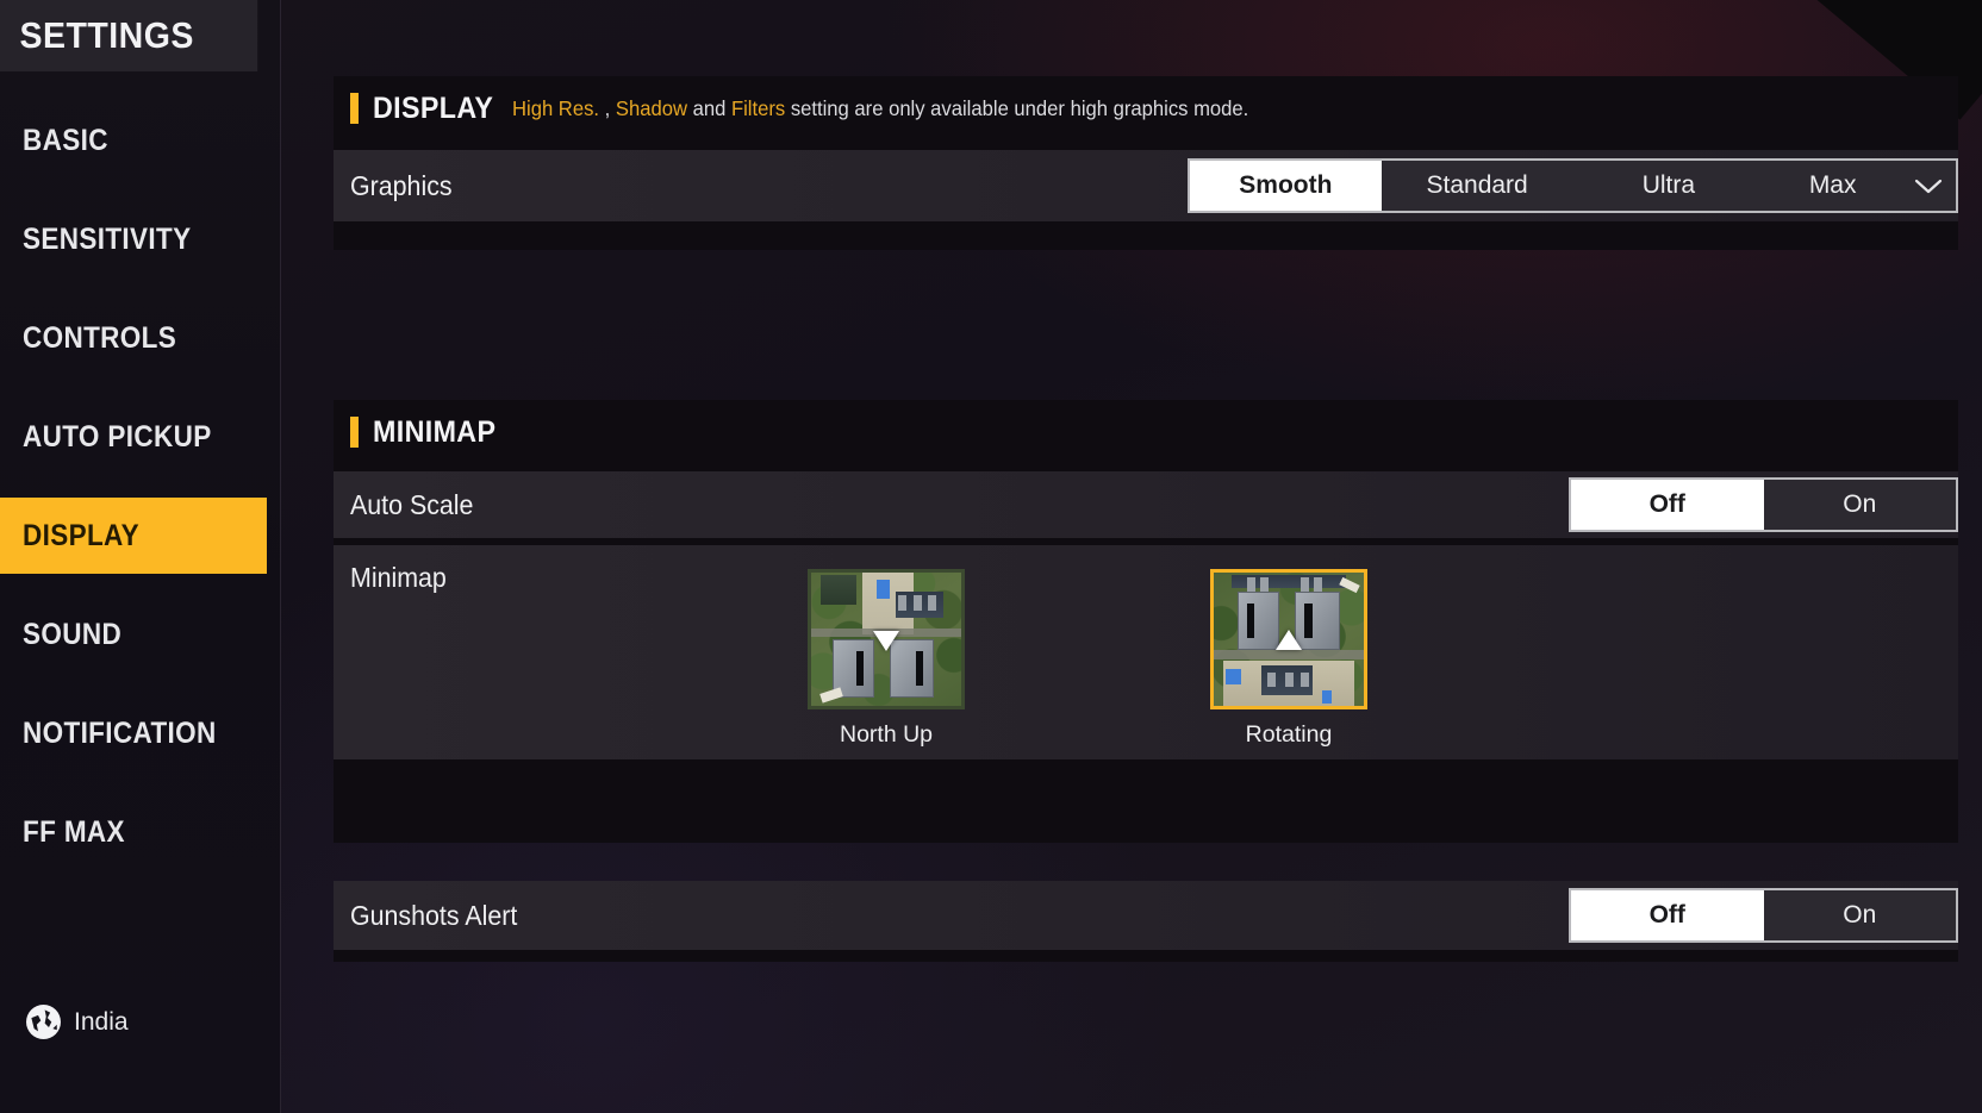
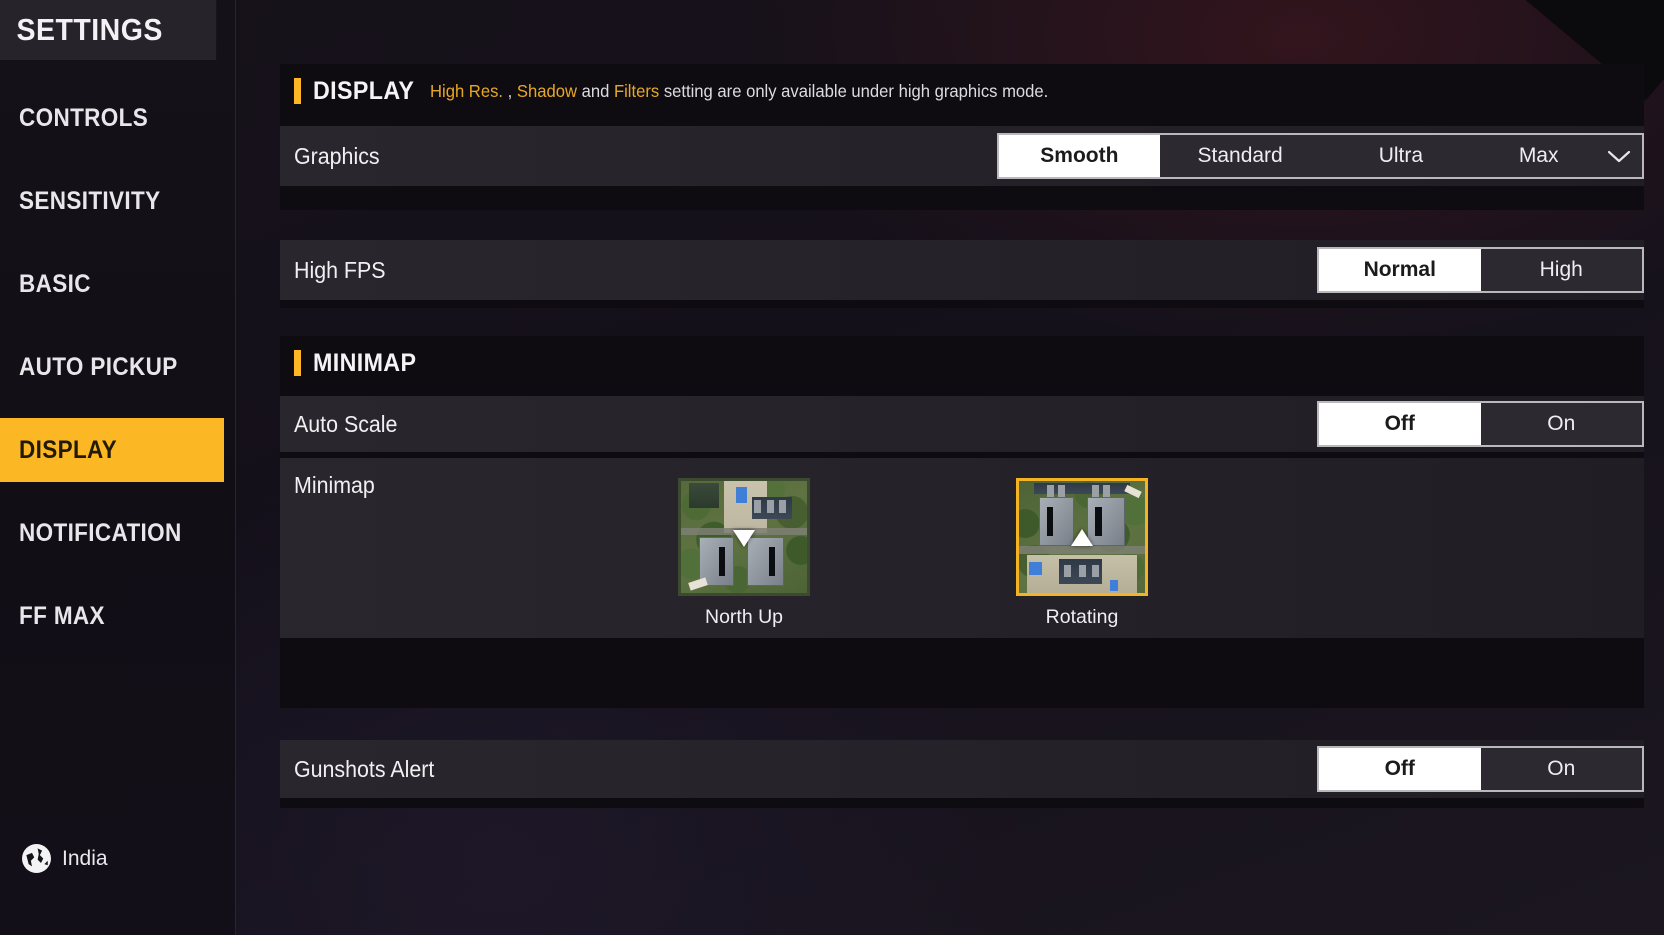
  SETTINGS
- BASIC
+ CONTROLS
  SENSITIVITY
- CONTROLS
+ BASIC
  AUTO PICKUP
  DISPLAY
- SOUND
  NOTIFICATION
  FF MAX
  India
  DISPLAY
  High Res. , Shadow and Filters setting are only available under high graphics mode.
  Graphics
  Smooth
  Standard
  Ultra
  Max
+ High FPS
+ Normal
+ High
  MINIMAP
  Auto Scale
  Off
  On
  Minimap
  North Up
  Rotating
  Gunshots Alert
  Off
  On
